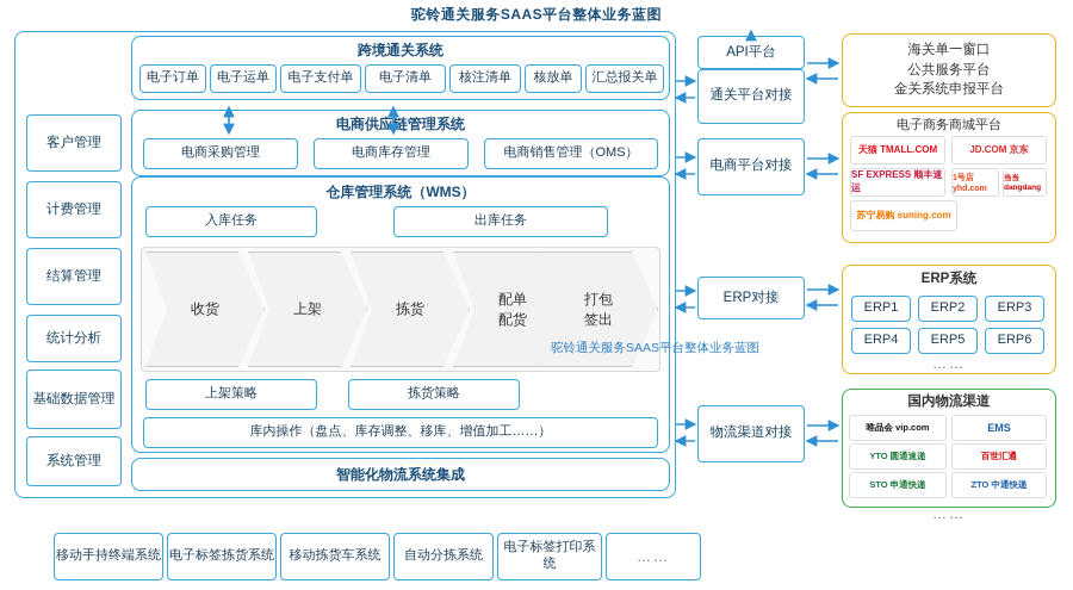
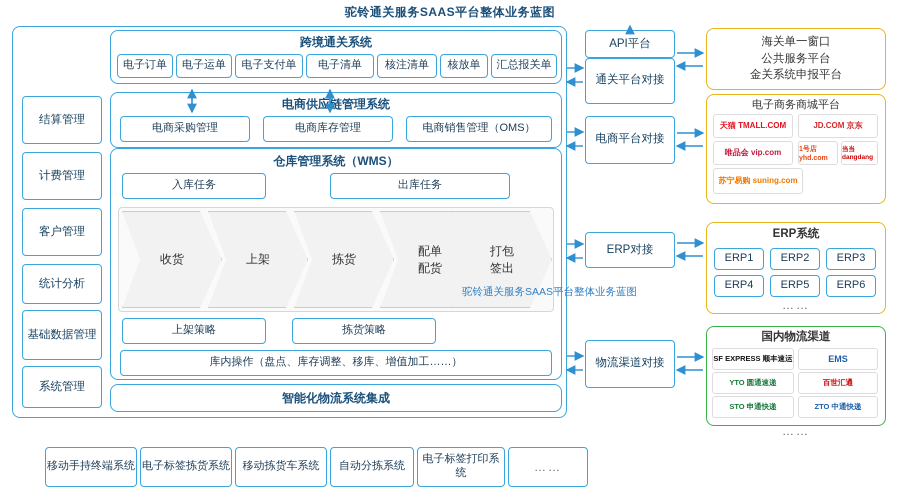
  驼铃通关服务SAAS平台整体业务蓝图
- 客户管理
+ 结算管理
  计费管理
- 结算管理
+ 客户管理
  统计分析
  基础数据管理
  系统管理
  跨境通关系统
  电子订单
  电子运单
  电子支付单
  电子清单
  核注清单
  核放单
  汇总报关单
  电商供应链管理系统
  电商采购管理
  电商库存管理
  电商销售管理（OMS）
  仓库管理系统（WMS）
  入库任务
  出库任务
  收货
  上架
  拣货
  配单
  配货
  打包
  签出
  驼铃通关服务SAAS平台整体业务蓝图
  上架策略
  拣货策略
  库内操作（盘点、库存调整、移库、增值加工……）
  智能化物流系统集成
  移动手持终端系统
  电子标签拣货系统
  移动拣货车系统
  自动分拣系统
  电子标签打印系统
  ……
  API平台
  通关平台对接
  电商平台对接
  ERP对接
  物流渠道对接
  海关单一窗口
  公共服务平台
  金关系统申报平台
  电子商务商城平台
  天猫 TMALL.COM
  JD.COM 京东
- SF EXPRESS 顺丰速运
+ 唯品会 vip.com
  苏宁易购 suning.com
  ERP系统
  ERP1
  ERP2
  ERP3
  ERP4
  ERP5
  ERP6
  ……
  国内物流渠道
- 唯品会 vip.com
+ SF EXPRESS 顺丰速运
  EMS
  YTO 圆通速递
  百世汇通
  STO 申通快递
  ZTO 中通快递
  ……
